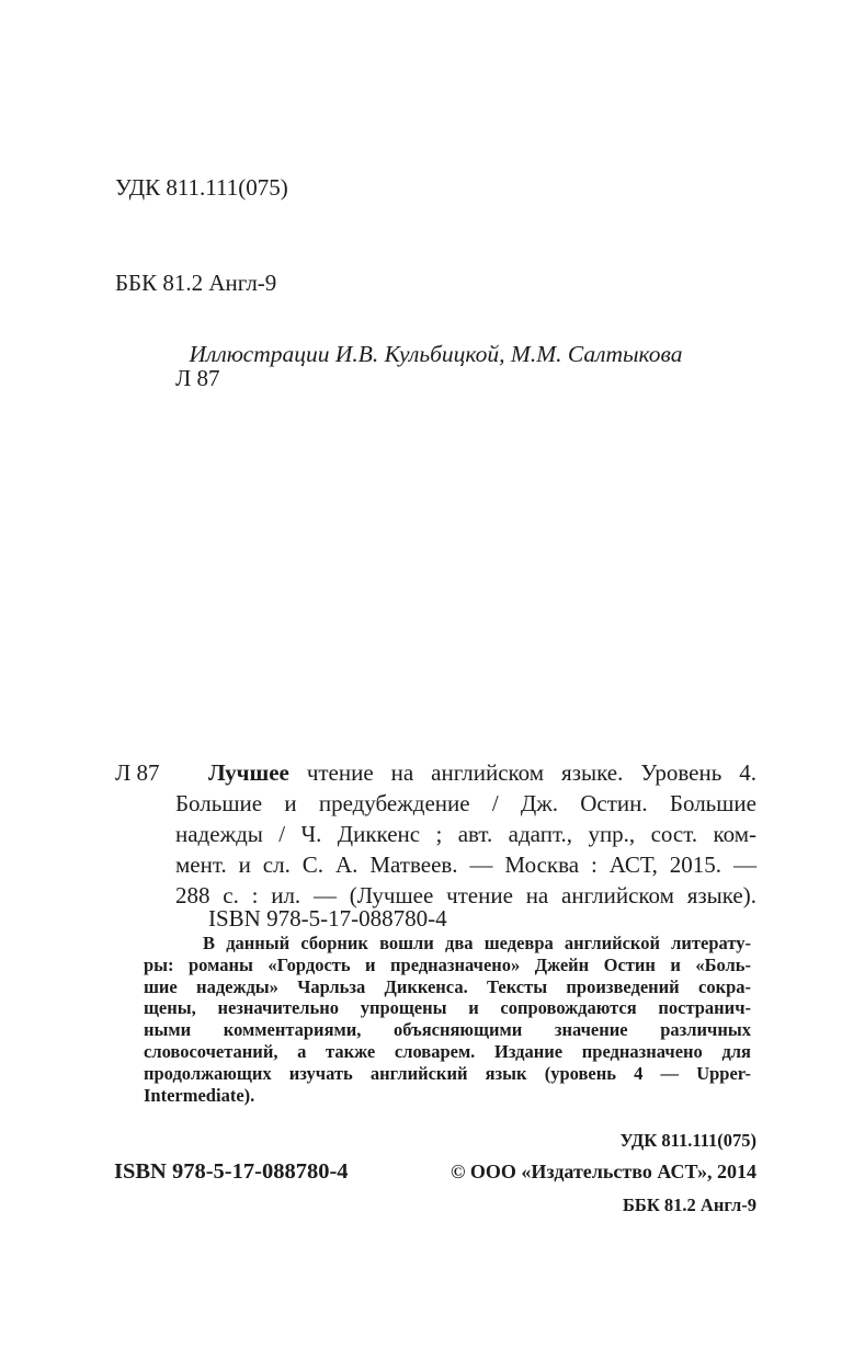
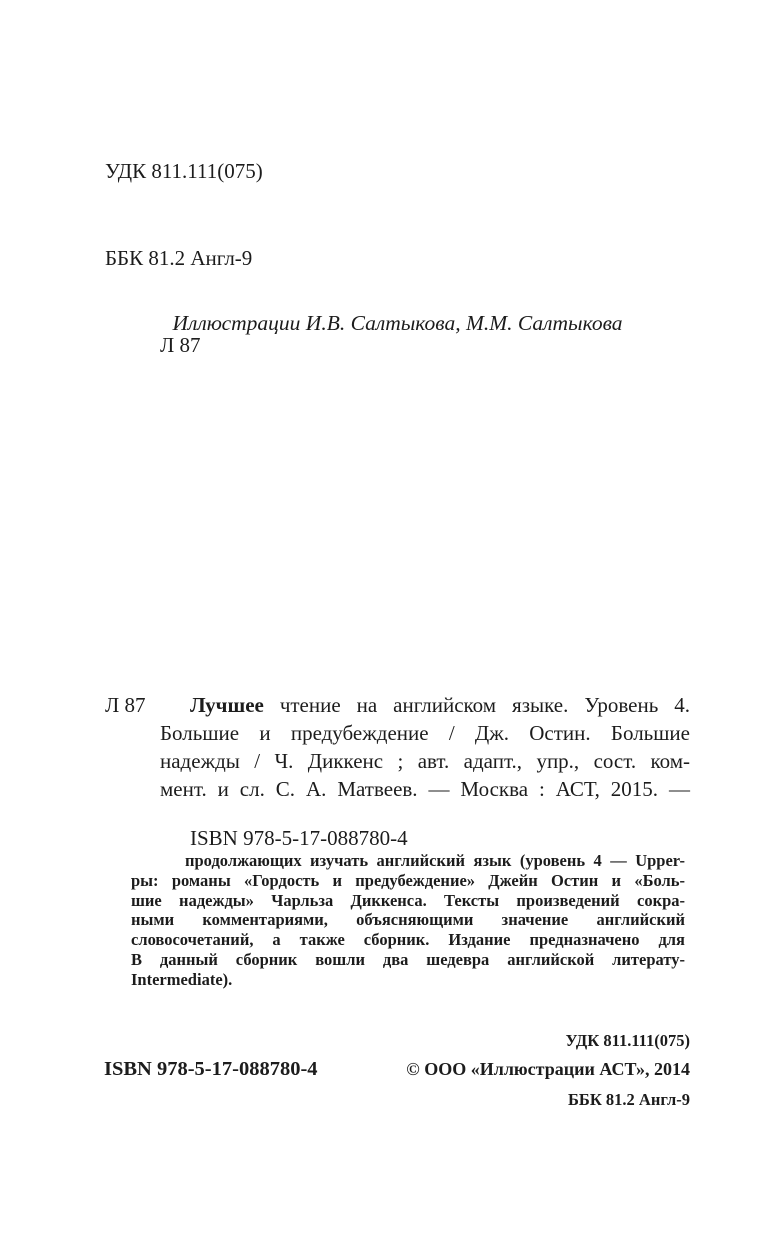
  УДК 811.111(075)
  ББК 81.2 Англ-9
  Л 87
- Иллюстрации И.В. Кульбицкой, М.М. Салтыкова
+ Иллюстрации И.В. Салтыкова, М.М. Салтыкова
  Л 87
  Лучшее чтение на английском языке. Уровень 4.
  Большие и предубеждение / Дж. Остин. Большие
  надежды / Ч. Диккенс ; авт. адапт., упр., сост. ком-
  мент. и сл. С. А. Матвеев. — Москва : АСТ, 2015. —
- 288 с. : ил. — (Лучшее чтение на английском языке).
  ISBN 978-5-17-088780-4
- В данный сборник вошли два шедевра английской литерату-
+ продолжающих изучать английский язык (уровень 4 — Upper-
- ры: романы «Гордость и предназначено» Джейн Остин и «Боль-
+ ры: романы «Гордость и предубеждение» Джейн Остин и «Боль-
  шие надежды» Чарльза Диккенса. Тексты произведений сокра-
- щены, незначительно упрощены и сопровождаются постранич-
- ными комментариями, объясняющими значение различных
+ ными комментариями, объясняющими значение английский
- словосочетаний, а также словарем. Издание предназначено для
+ словосочетаний, а также сборник. Издание предназначено для
- продолжающих изучать английский язык (уровень 4 — Upper-
+ В данный сборник вошли два шедевра английской литерату-
  Intermediate).
  УДК 811.111(075)
  ББК 81.2 Англ-9
  ISBN 978-5-17-088780-4
- © ООО «Издательство АСТ», 2014
+ © ООО «Иллюстрации АСТ», 2014
